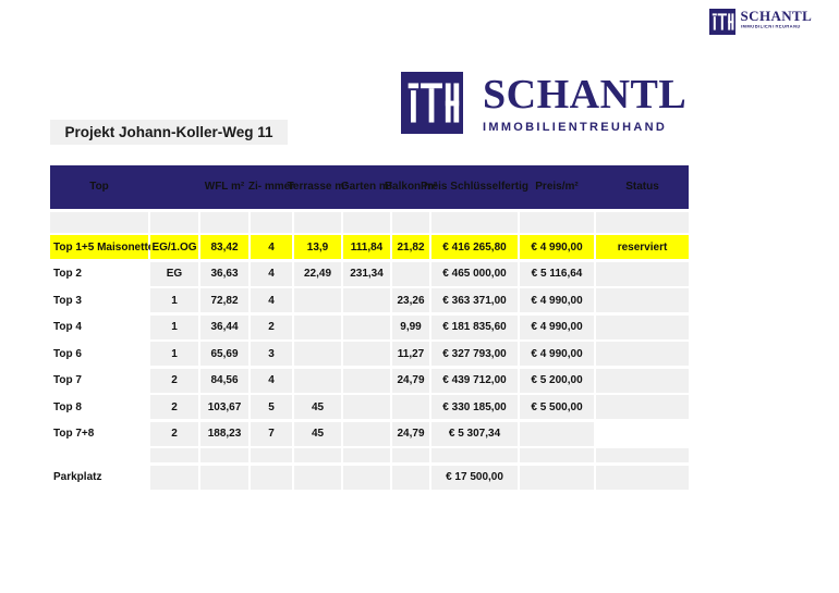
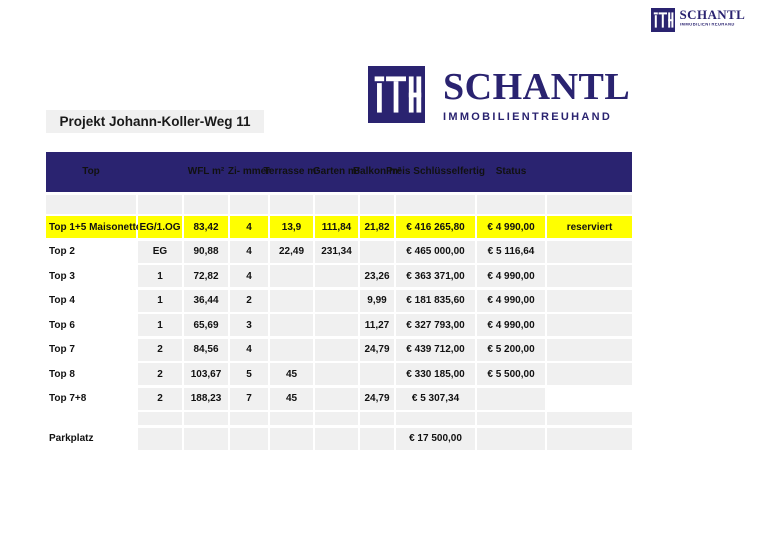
  SCHANTL
  SCHANTL
  IMMOBILIENTREUHAND
  Projekt Johann-Koller-Weg 11
  Top
  WFL m²
  Zi- mme
  Terrasse m
  Garten m
  Balkon m
  Preis Schlüsselfert
- Preis/m²
  Status
  Top 1+5 Maisonett
  EG/1.OG
  83,42
  4
  13,9
  111,84
  21,82
  € 416 265,80
  € 4 990,00
  reserviert
  Top 2
  EG
- 36,63
+ 90,88
  4
  22,49
  231,34
  € 465 000,00
  € 5 116,64
  Top 3
  1
  72,82
  4
  23,26
  € 363 371,00
  € 4 990,00
  Top 4
  1
  36,44
  2
  9,99
  € 181 835,60
  € 4 990,00
  Top 6
  1
  65,69
  3
  11,27
  € 327 793,00
  € 4 990,00
  Top 7
  2
  84,56
  4
  24,79
  € 439 712,00
  € 5 200,00
  Top 8
  2
  103,67
  5
  45
  € 330 185,00
  € 5 500,00
  Top 7+8
  2
  188,23
  7
  45
  24,79
  € 5 307,34
  Parkplatz
  € 17 500,00
